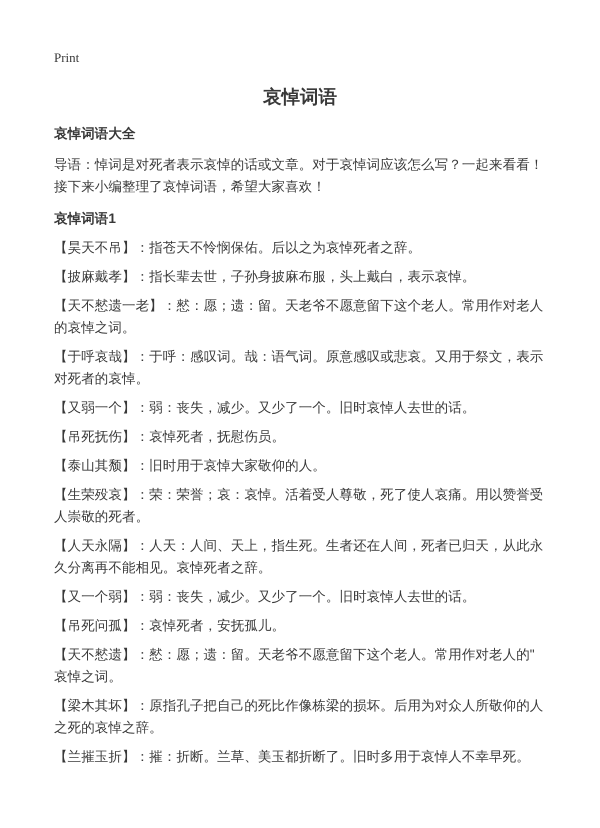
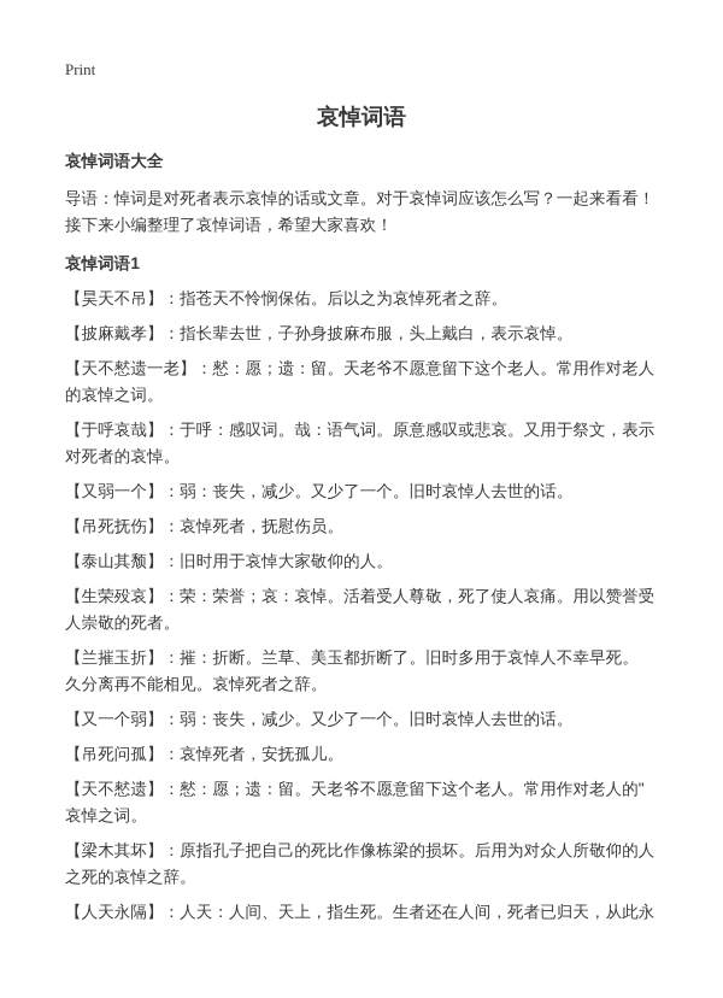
  Print
  哀悼词语
  哀悼词语大全
  导语：悼词是对死者表示哀悼的话或文章。对于哀悼词应该怎么写？一起来看看！
  接下来小编整理了哀悼词语，希望大家喜欢！
  哀悼词语1
  【昊天不吊】：指苍天不怜悯保佑。后以之为哀悼死者之辞。
  【披麻戴孝】：指长辈去世，子孙身披麻布服，头上戴白，表示哀悼。
  【天不憖遗一老】：憖：愿；遗：留。天老爷不愿意留下这个老人。常用作对老人
  的哀悼之词。
  【于呼哀哉】：于呼：感叹词。哉：语气词。原意感叹或悲哀。又用于祭文，表示
  对死者的哀悼。
  【又弱一个】：弱：丧失，减少。又少了一个。旧时哀悼人去世的话。
  【吊死抚伤】：哀悼死者，抚慰伤员。
  【泰山其颓】：旧时用于哀悼大家敬仰的人。
  【生荣殁哀】：荣：荣誉；哀：哀悼。活着受人尊敬，死了使人哀痛。用以赞誉受
  人崇敬的死者。
- 【人天永隔】：人天：人间、天上，指生死。生者还在人间，死者已归天，从此永
+ 【兰摧玉折】：摧：折断。兰草、美玉都折断了。旧时多用于哀悼人不幸早死。
  久分离再不能相见。哀悼死者之辞。
  【又一个弱】：弱：丧失，减少。又少了一个。旧时哀悼人去世的话。
  【吊死问孤】：哀悼死者，安抚孤儿。
  【天不憖遗】：憖：愿；遗：留。天老爷不愿意留下这个老人。常用作对老人的"
  哀悼之词。
  【梁木其坏】：原指孔子把自己的死比作像栋梁的损坏。后用为对众人所敬仰的人
  之死的哀悼之辞。
- 【兰摧玉折】：摧：折断。兰草、美玉都折断了。旧时多用于哀悼人不幸早死。
+ 【人天永隔】：人天：人间、天上，指生死。生者还在人间，死者已归天，从此永
